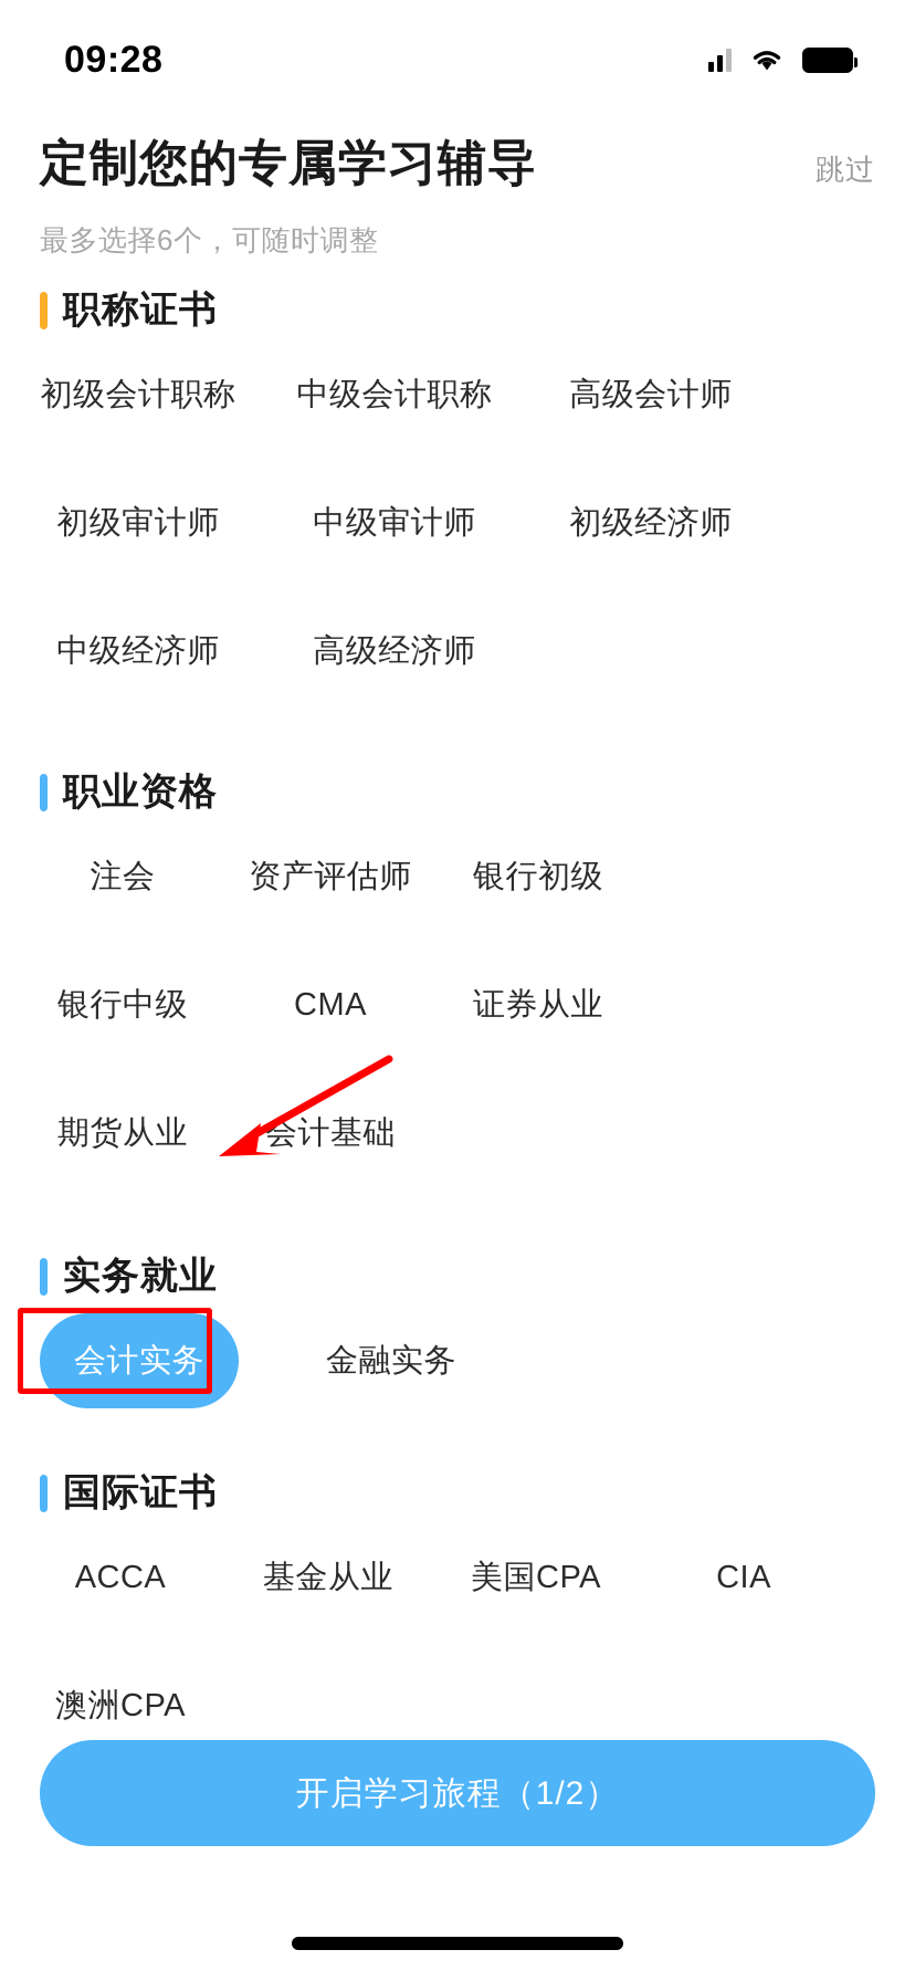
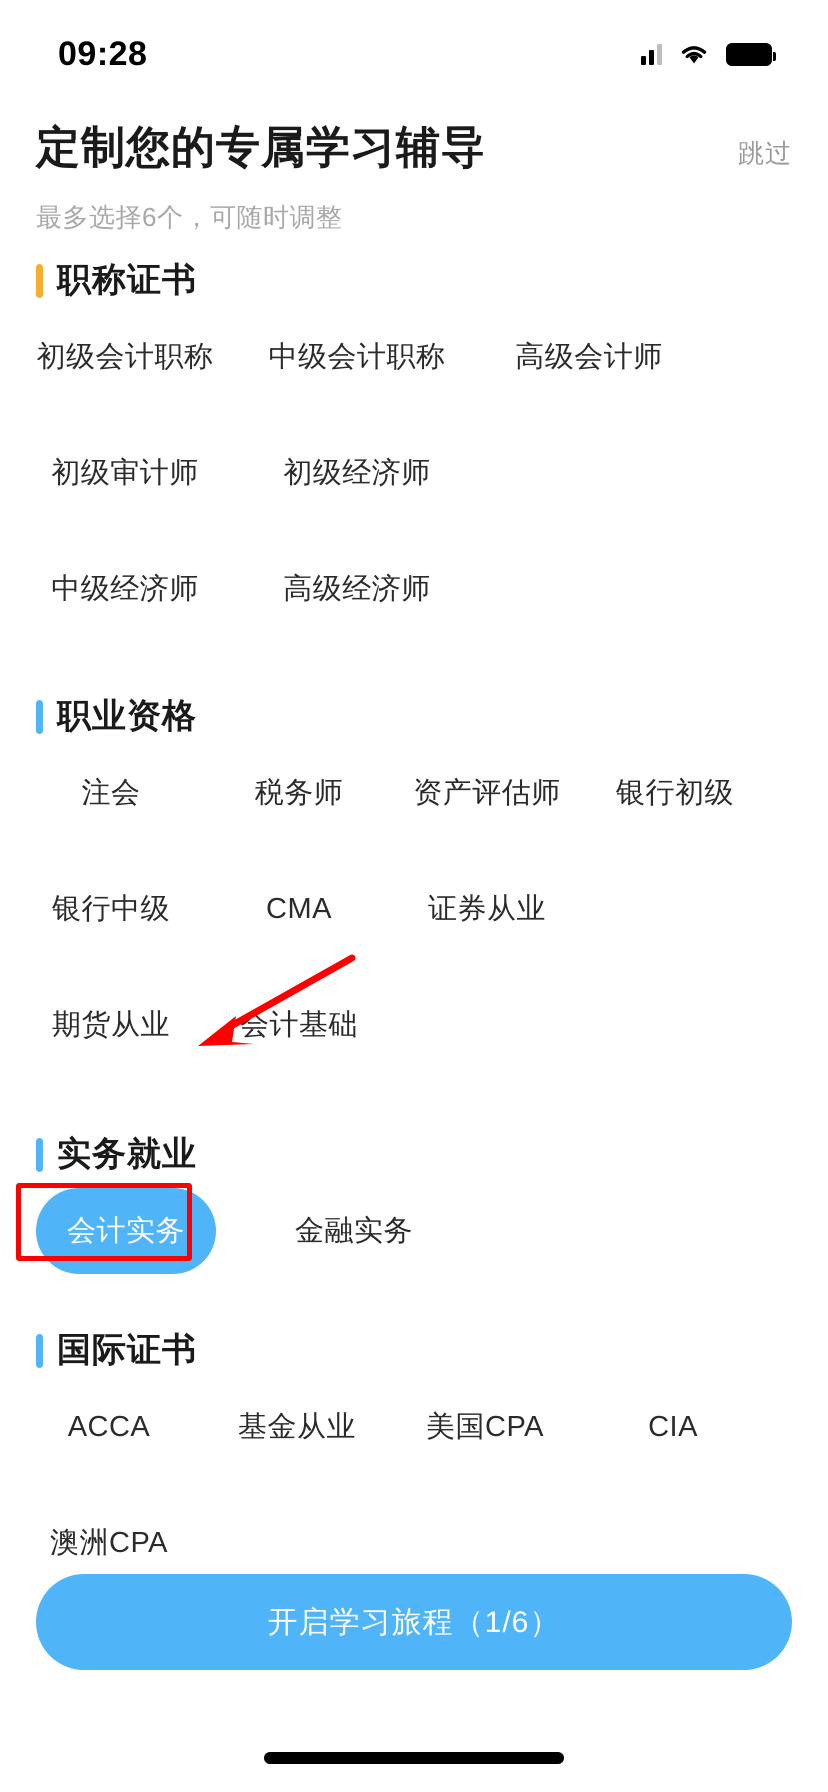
  09:28
  定制您的专属学习辅导
  跳过
  最多选择6个，可随时调整
  职称证书
  初级会计职称
  中级会计职称
  高级会计师
  初级审计师
- 中级审计师
  初级经济师
  中级经济师
  高级经济师
  职业资格
  注会
+ 税务师
  资产评估师
  银行初级
  银行中级
  CMA
  证券从业
  期货从业
  会计基础
  实务就业
  会计实务
  金融实务
  国际证书
  ACCA
  基金从业
  美国CPA
  CIA
  澳洲CPA
- 开启学习旅程（1/2）
+ 开启学习旅程（1/6）
